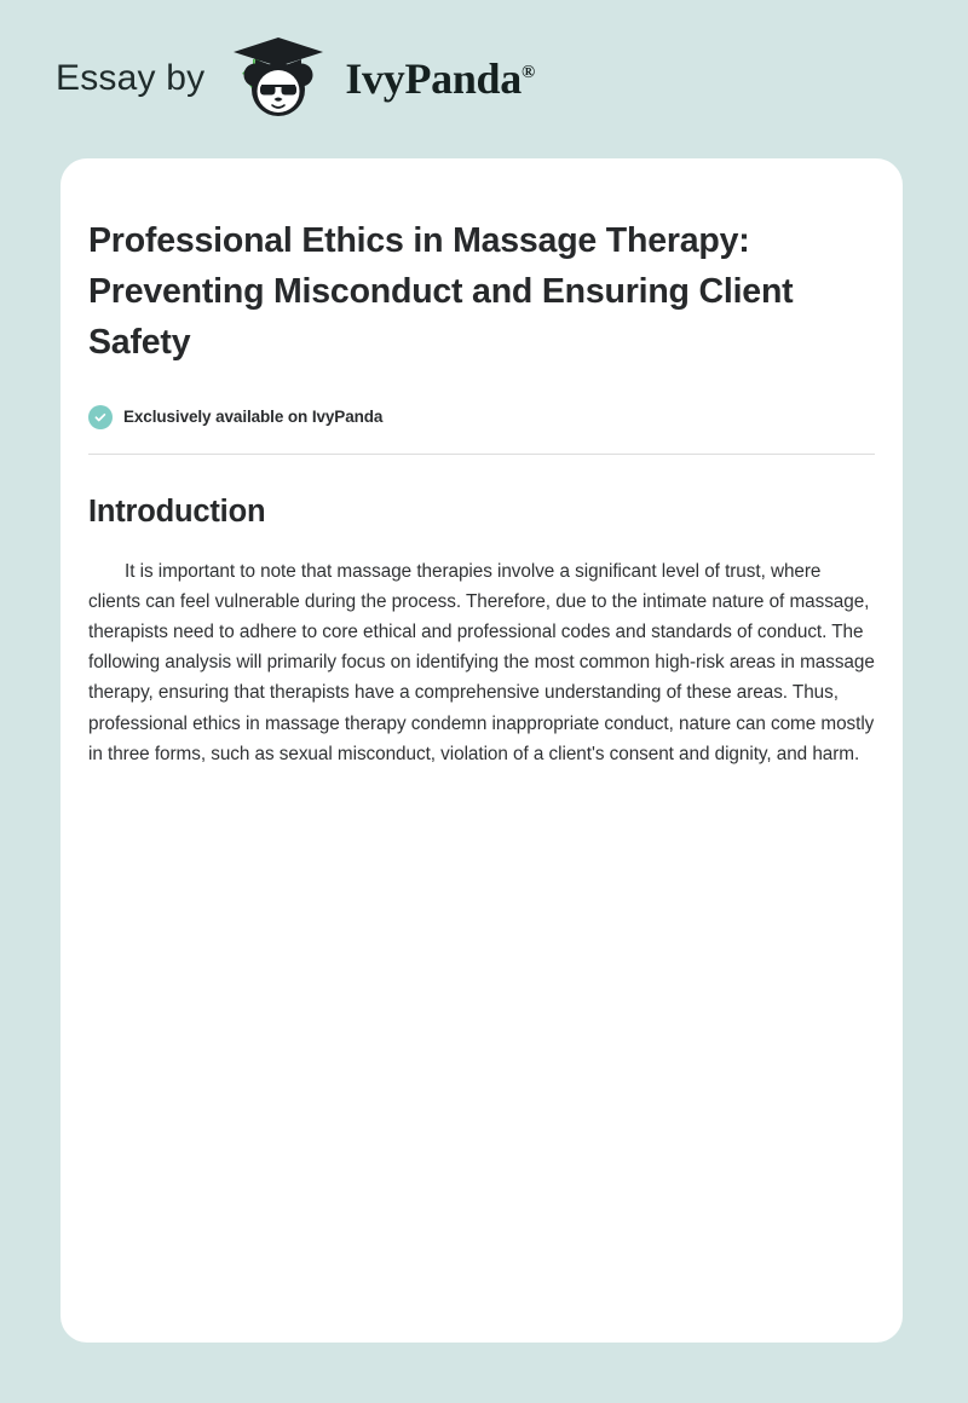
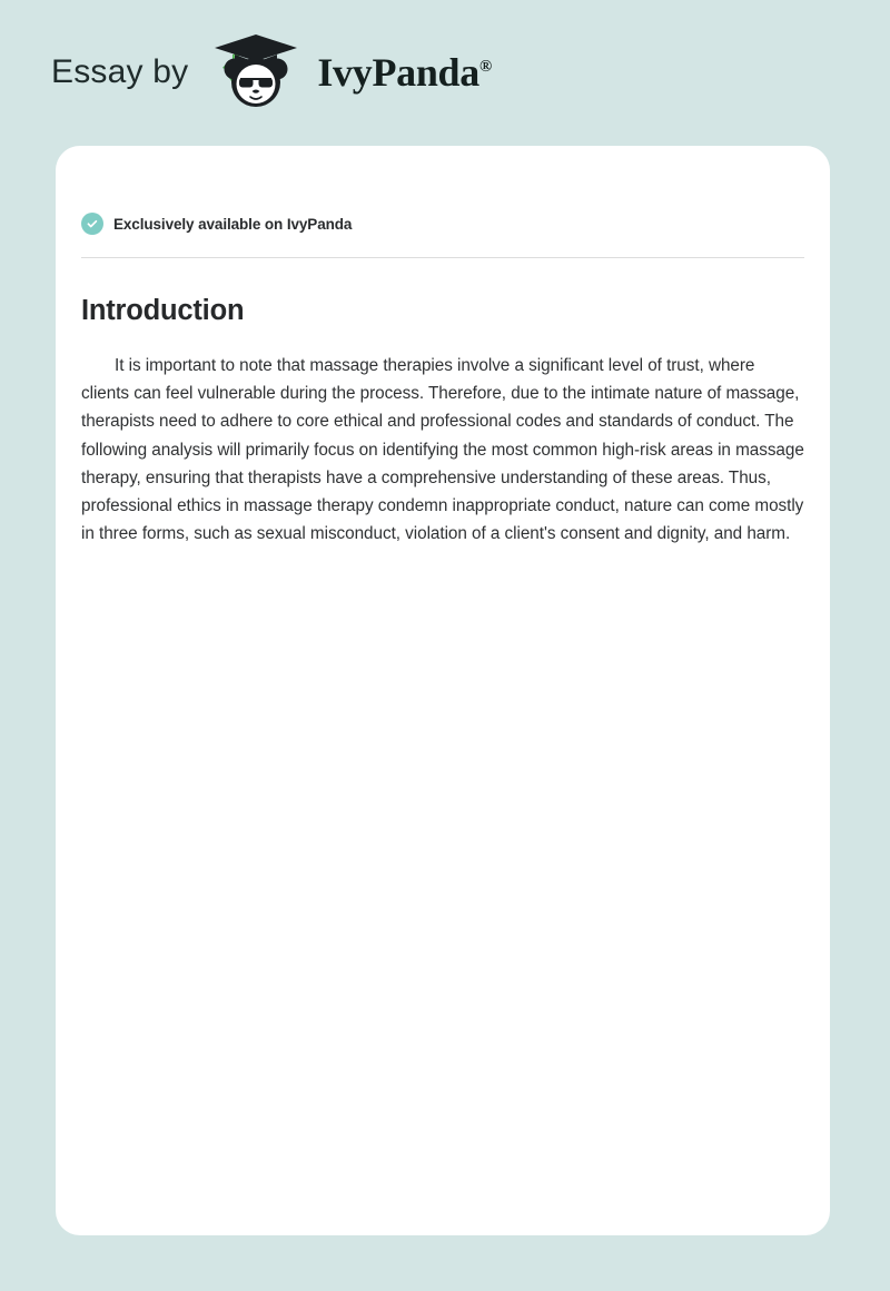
  Essay by
  IvyPanda®
- Professional Ethics in Massage Therapy: Preventing Misconduct and Ensuring Client Safety
  Exclusively available on IvyPanda
  Introduction
  It is important to note that massage therapies involve a significant level of trust, where clients can feel vulnerable during the process. Therefore, due to the intimate nature of massage, therapists need to adhere to core ethical and professional codes and standards of conduct. The following analysis will primarily focus on identifying the most common high-risk areas in massage therapy, ensuring that therapists have a comprehensive understanding of these areas. Thus, professional ethics in massage therapy condemn inappropriate conduct, nature can come mostly in three forms, such as sexual misconduct, violation of a client's consent and dignity, and harm.
